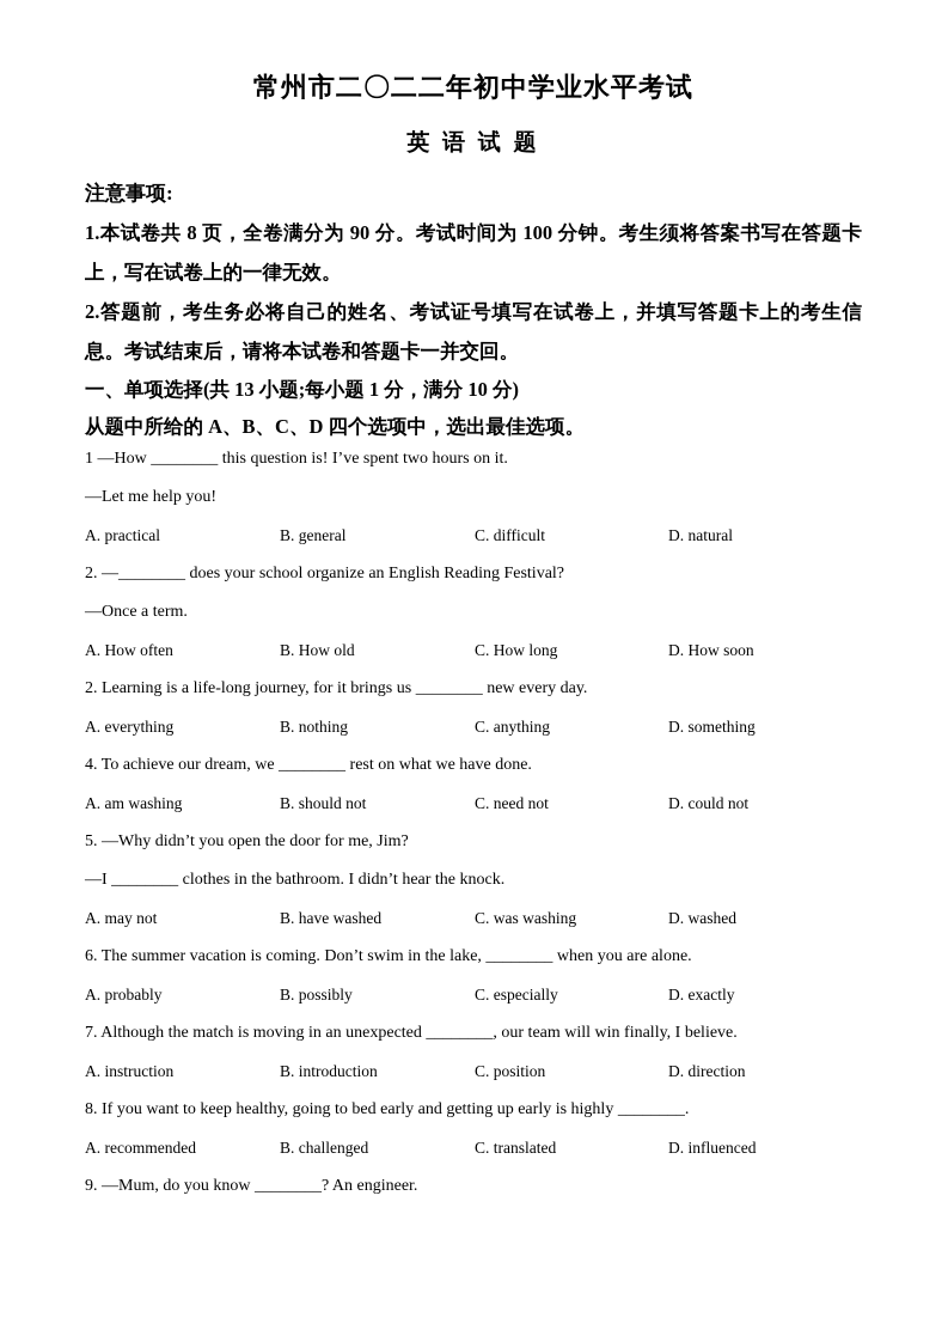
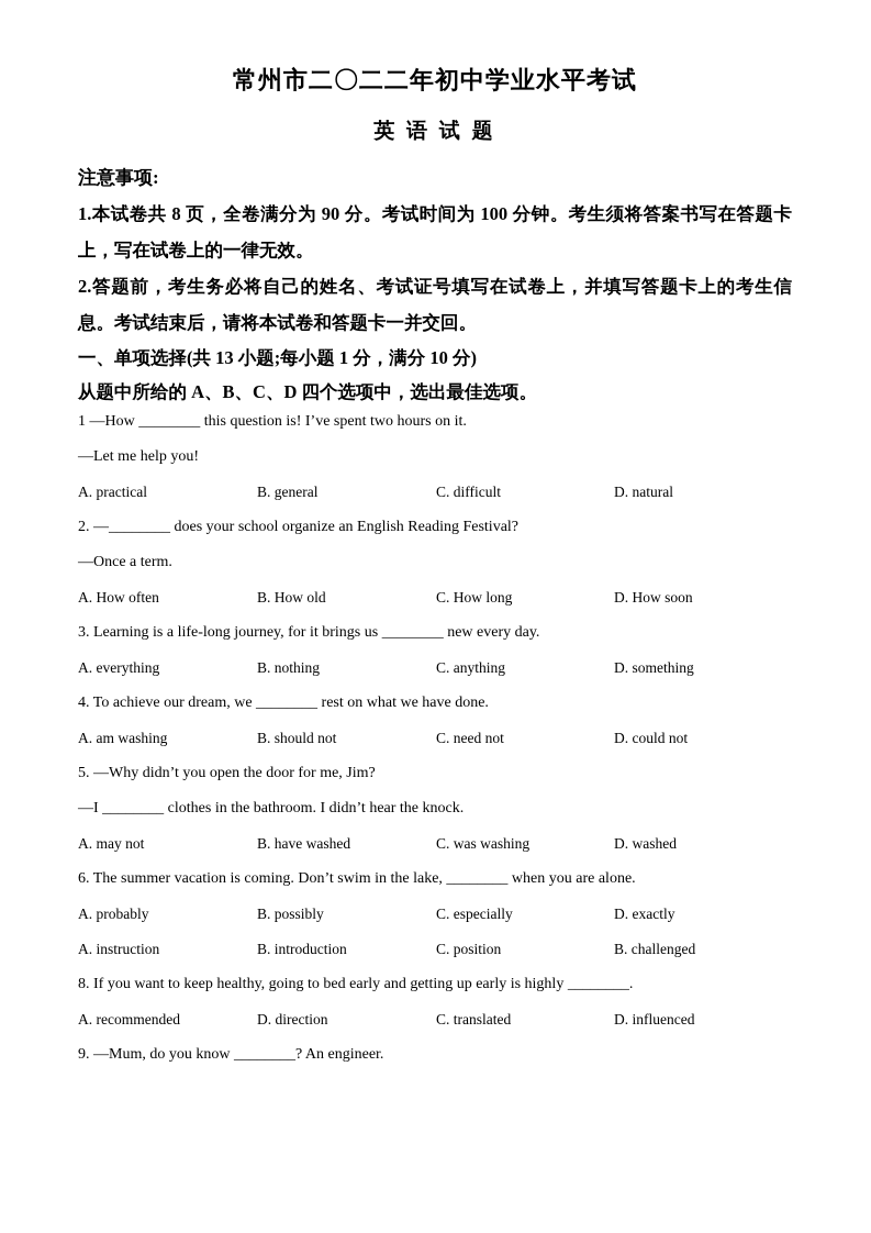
  常州市二〇二二年初中学业水平考试
  英 语 试 题
  注意事项:
  1.本试卷共 8 页，全卷满分为 90 分。考试时间为 100 分钟。考生须将答案书写在答题卡上，写在试卷上的一律无效。
  2.答题前，考生务必将自己的姓名、考试证号填写在试卷上，并填写答题卡上的考生信息。考试结束后，请将本试卷和答题卡一并交回。
  一、单项选择(共 13 小题;每小题 1 分，满分 10 分)
  从题中所给的 A、B、C、D 四个选项中，选出最佳选项。
  1 —How ________ this question is! I’ve spent two hours on it.
  —Let me help you!
  A. practical
  B. general
  C. difficult
  D. natural
  2. —________ does your school organize an English Reading Festival?
  —Once a term.
  A. How often
  B. How old
  C. How long
  D. How soon
- 2. Learning is a life-long journey, for it brings us ________ new every day.
+ 3. Learning is a life-long journey, for it brings us ________ new every day.
  A. everything
  B. nothing
  C. anything
  D. something
  4. To achieve our dream, we ________ rest on what we have done.
  A. am washing
  B. should not
  C. need not
  D. could not
  5. —Why didn’t you open the door for me, Jim?
  —I ________ clothes in the bathroom. I didn’t hear the knock.
  A. may not
  B. have washed
  C. was washing
  D. washed
  6. The summer vacation is coming. Don’t swim in the lake, ________ when you are alone.
  A. probably
  B. possibly
  C. especially
  D. exactly
- 7. Although the match is moving in an unexpected ________, our team will win finally, I believe.
  A. instruction
  B. introduction
  C. position
- D. direction
+ B. challenged
  8. If you want to keep healthy, going to bed early and getting up early is highly ________.
  A. recommended
- B. challenged
+ D. direction
  C. translated
  D. influenced
  9. —Mum, do you know ________? An engineer.
